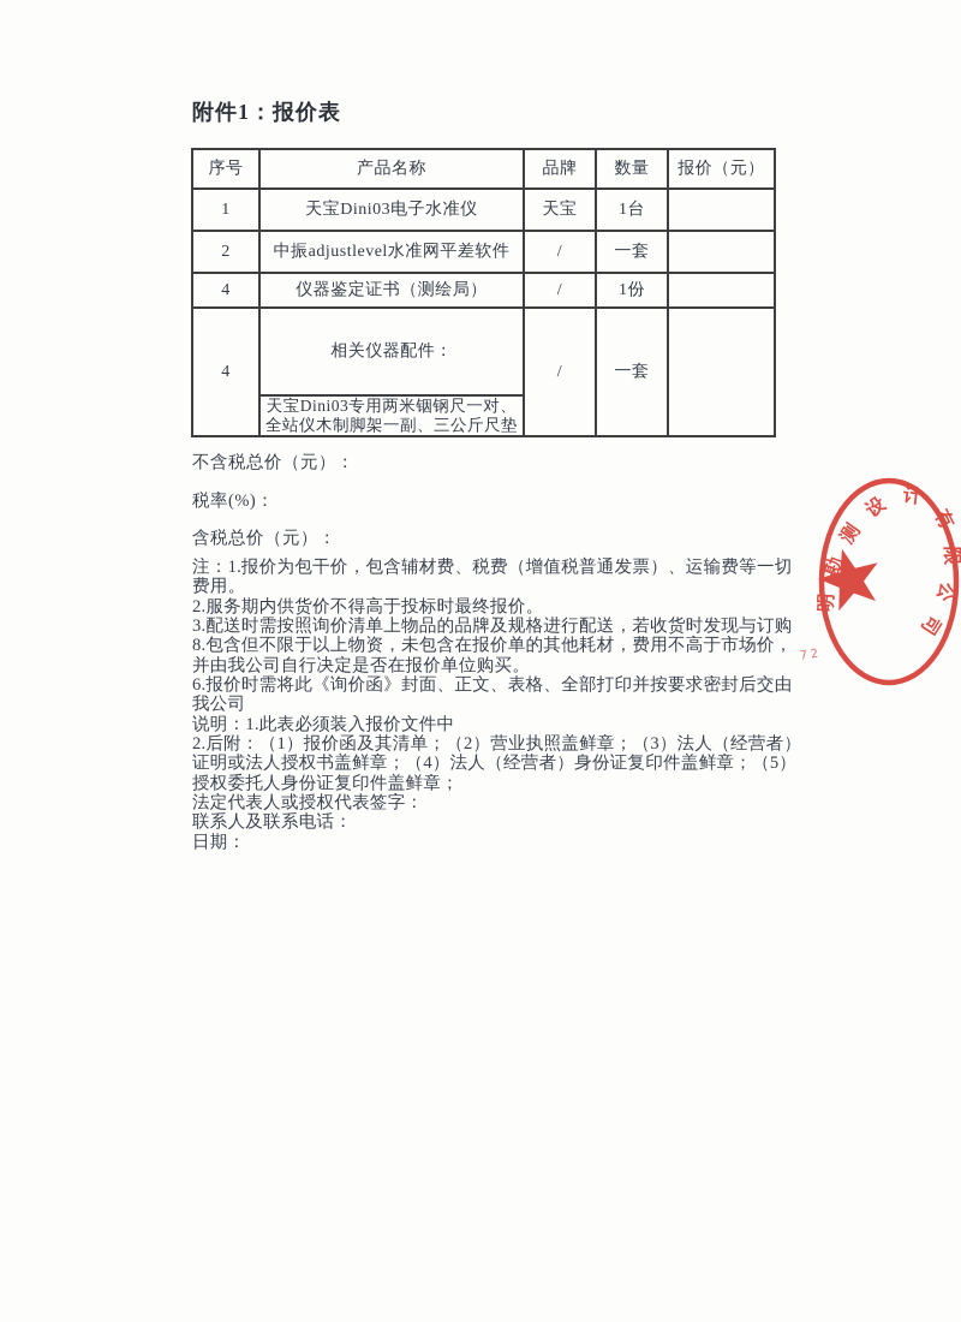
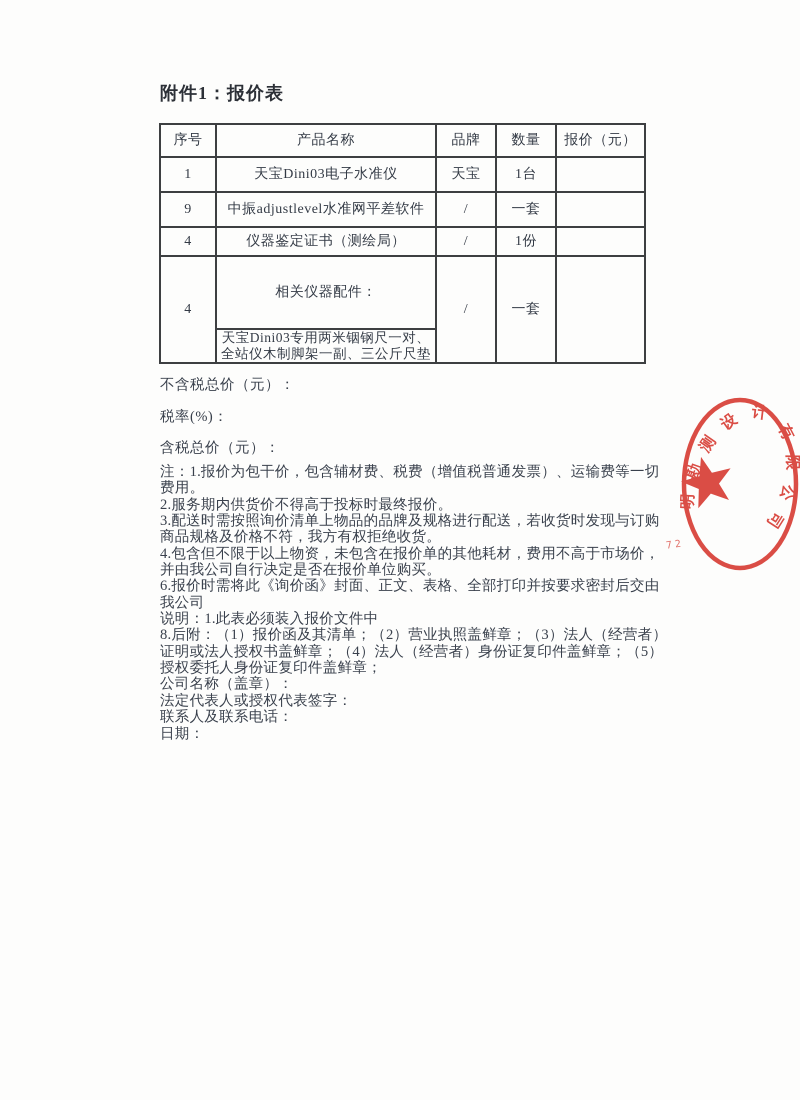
  附件1：报价表
  序号	产品名称	品牌	数量	报价（元）
  1	天宝Dini03电子水准仪	天宝	1台
- 2	中振adjustlevel水准网平差软件	/	一套
+ 9	中振adjustlevel水准网平差软件	/	一套
  4	仪器鉴定证书（测绘局）	/	1份
  4	相关仪器配件：	/	一套
  天宝Dini03专用两米铟钢尺一对、 全站仪木制脚架一副、三公斤尺垫
  不含税总价（元）：
  税率(%)：
  含税总价（元）：
  注：1.报价为包干价，包含辅材费、税费（增值税普通发票）、运输费等一切
  费用。
  2.服务期内供货价不得高于投标时最终报价。
  3.配送时需按照询价清单上物品的品牌及规格进行配送，若收货时发现与订购
+ 商品规格及价格不符，我方有权拒绝收货。
- 8.包含但不限于以上物资，未包含在报价单的其他耗材，费用不高于市场价，
+ 4.包含但不限于以上物资，未包含在报价单的其他耗材，费用不高于市场价，
  并由我公司自行决定是否在报价单位购买。
  6.报价时需将此《询价函》封面、正文、表格、全部打印并按要求密封后交由
  我公司
  说明：1.此表必须装入报价文件中
- 2.后附：（1）报价函及其清单；（2）营业执照盖鲜章；（3）法人（经营者）
+ 8.后附：（1）报价函及其清单；（2）营业执照盖鲜章；（3）法人（经营者）
  证明或法人授权书盖鲜章；（4）法人（经营者）身份证复印件盖鲜章；（5）
  授权委托人身份证复印件盖鲜章；
+ 公司名称（盖章）：
  法定代表人或授权代表签字：
  联系人及联系电话：
  日期：
